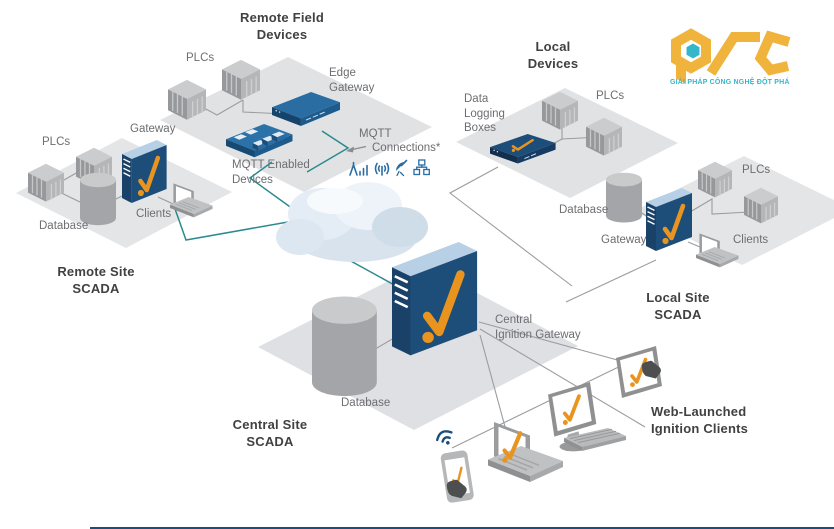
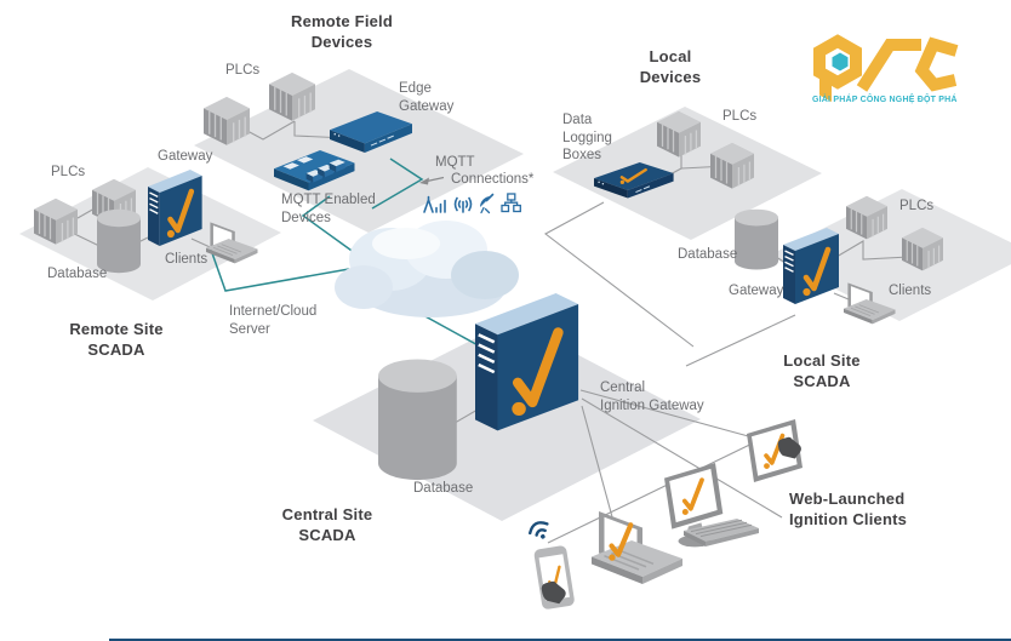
  Remote Field
  Devices
  PLCs
  Edge
  Gateway
  MQTT Enabled
  Devices
  PLCs
  Gateway
  Clients
  Database
  Remote Site
  SCADA
+ Internet/Cloud
+ Server
  MQTT
  Connections*
  Local
  Devices
  Data
  Logging
  Boxes
  PLCs
  Database
  Gateway
  PLCs
  Clients
  Local Site
  SCADA
  Central
  Ignition Gateway
  Database
  Central Site
  SCADA
  Web-Launched
  Ignition Clients
